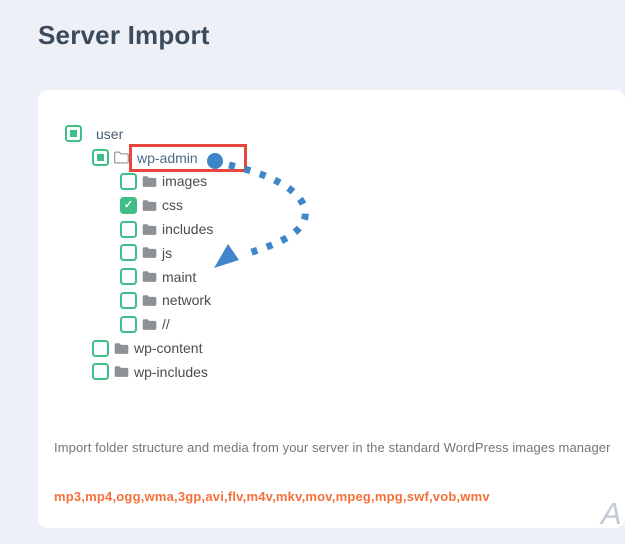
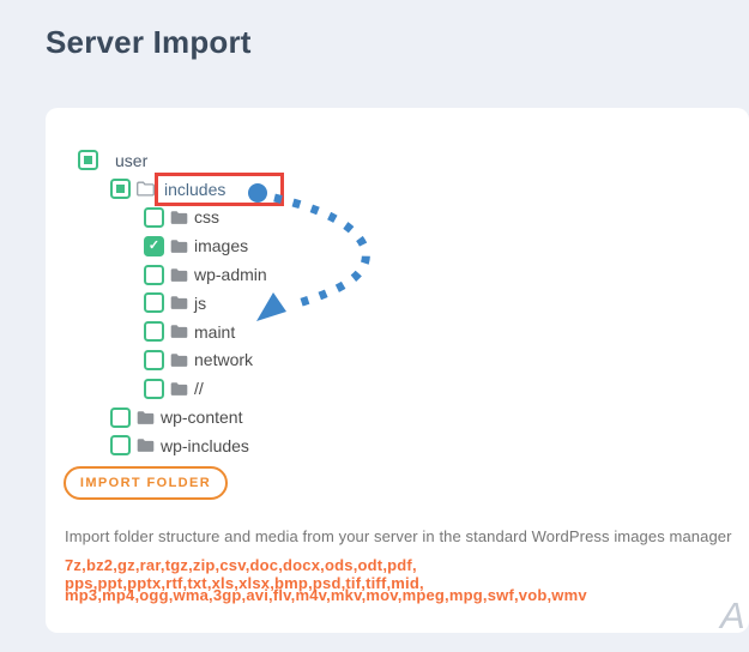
  Server Import
  user
- wp-admin
+ includes
- images
+ css
  ✓
- css
+ images
- includes
+ wp-admin
  js
  maint
  network
  //
  wp-content
  wp-includes
+ IMPORT FOLDER
  Import folder structure and media from your server in the standard WordPress images manager
+ 7z,bz2,gz,rar,tgz,zip,csv,doc,docx,ods,odt,pdf, pps,ppt,pptx,rtf,txt,xls,xlsx,bmp,psd,tif,tiff,mid,
  mp3,mp4,ogg,wma,3gp,avi,flv,m4v,mkv,mov,mpeg,mpg,swf,vob,wmv
  A
